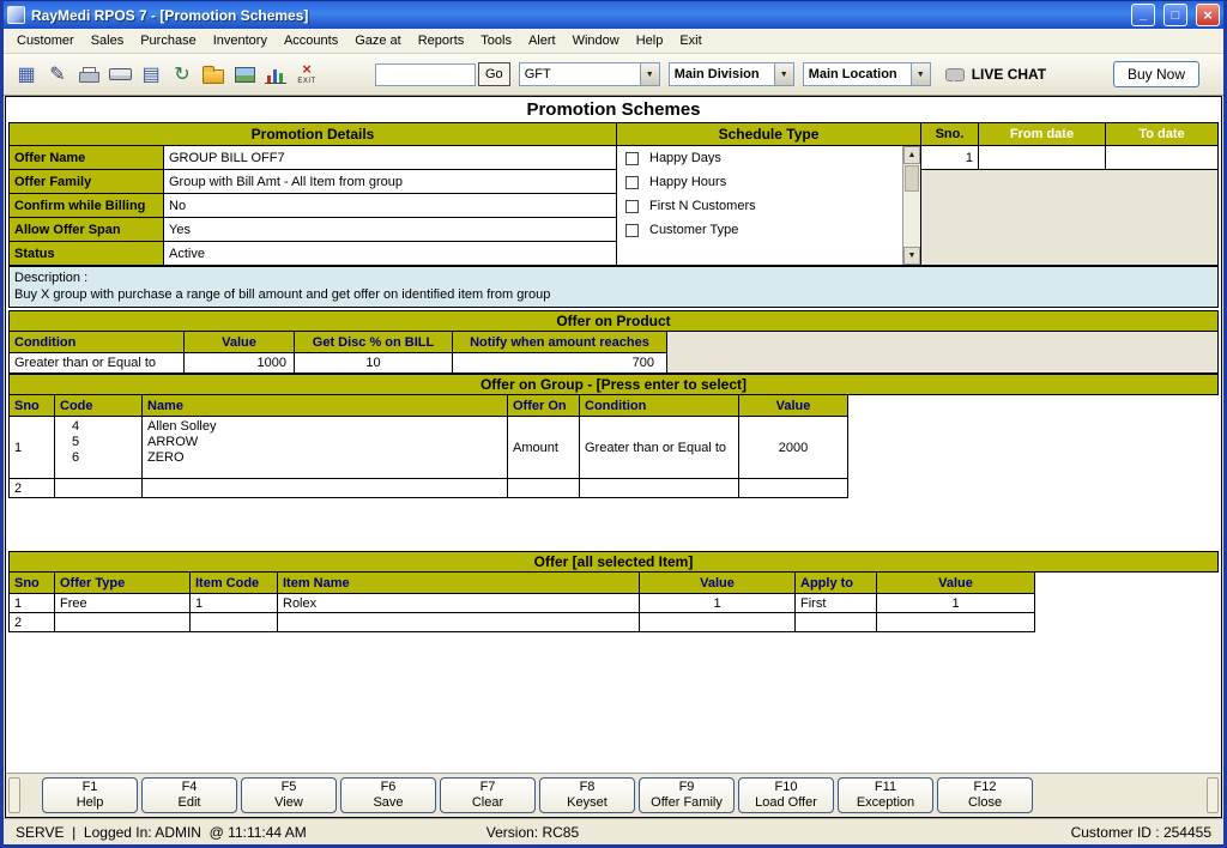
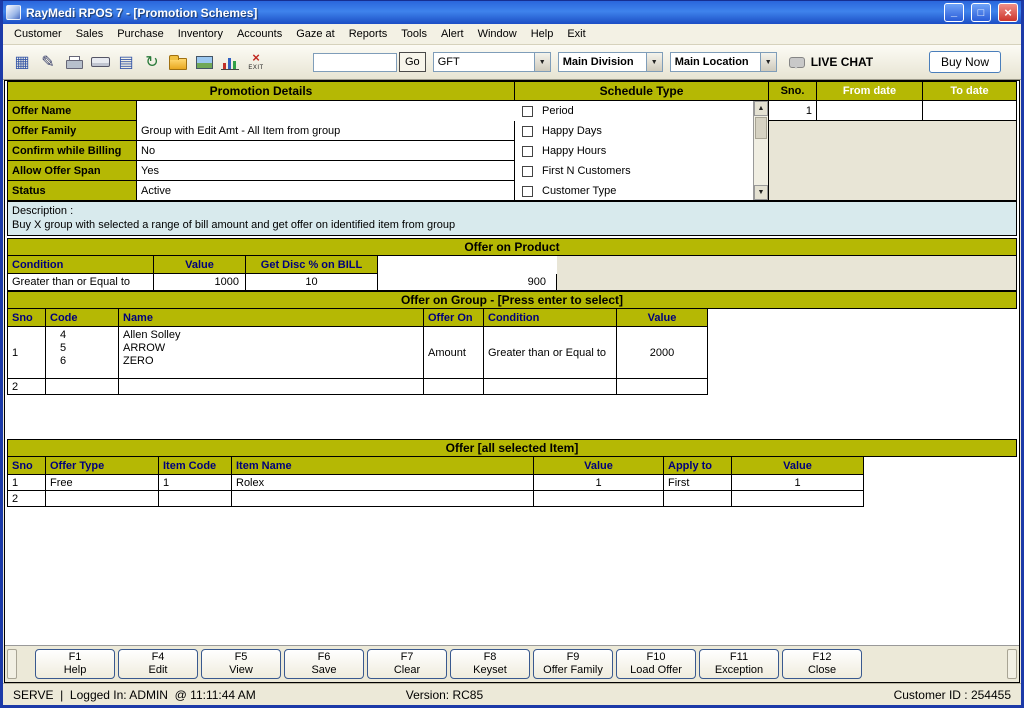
  RayMedi RPOS 7 - [Promotion Schemes]
  _
  □
  ×
  Customer
  Sales
  Purchase
  Inventory
  Accounts
  Gaze at
  Reports
  Tools
  Alert
  Window
  Help
  Exit
  ▦
  ✎
  ▤
  ↻
  ×
  Go
  GFT
  Main Division
  Main Location
  LIVE CHAT
  Buy Now
- Promotion Schemes
  Promotion Details
  Schedule Type
  Sno.
  From date
  To date
  Offer Name
- GROUP BILL OFF7
  Offer Family
- Group with Bill Amt - All Item from group
+ Group with Edit Amt - All Item from group
  Confirm while Billing
  No
  Allow Offer Span
  Yes
  Status
  Active
+ Period
  Happy Days
  Happy Hours
  First N Customers
  Customer Type
  1
  Description :
- Buy X group with purchase a range of bill amount and get offer on identified item from group
+ Buy X group with selected a range of bill amount and get offer on identified item from group
  Offer on Product
  Condition
  Value
  Get Disc % on BILL
- Notify when amount reaches
  Greater than or Equal to
  1000
  10
- 700
+ 900
  Offer on Group - [Press enter to select]
  Sno
  Code
  Name
  Offer On
  Condition
  Value
  1
  4
  5
  6
  Allen Solley
  ARROW
  ZERO
  Amount
  Greater than or Equal to
  2000
  2
  Offer [all selected Item]
  Sno
  Offer Type
  Item Code
  Item Name
  Value
  Apply to
  Value
  1
  Free
  1
  Rolex
  1
  First
  1
  2
  F1
  Help
  F4
  Edit
  F5
  View
  F6
  Save
  F7
  Clear
  F8
  Keyset
  F9
  Offer Family
  F10
  Load Offer
  F11
  Exception
  F12
  Close
  SERVE | Logged In: ADMIN @ 11:11:44 AM
  Version: RC85
  Customer ID : 254455
